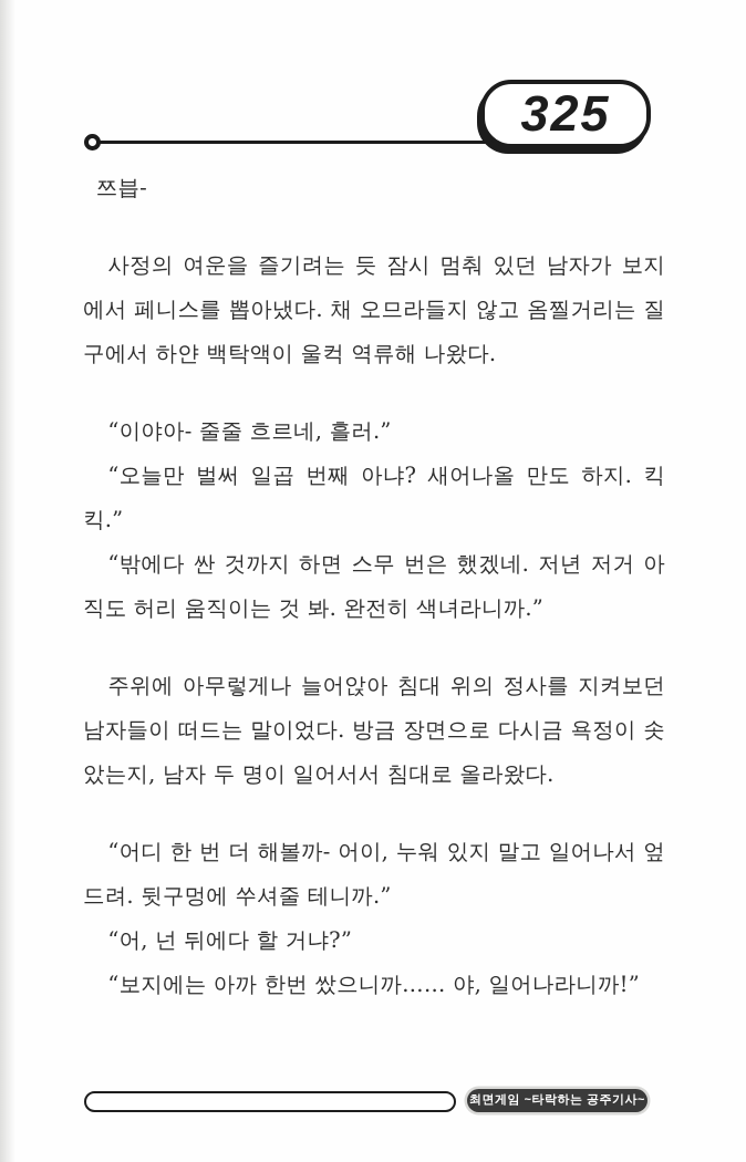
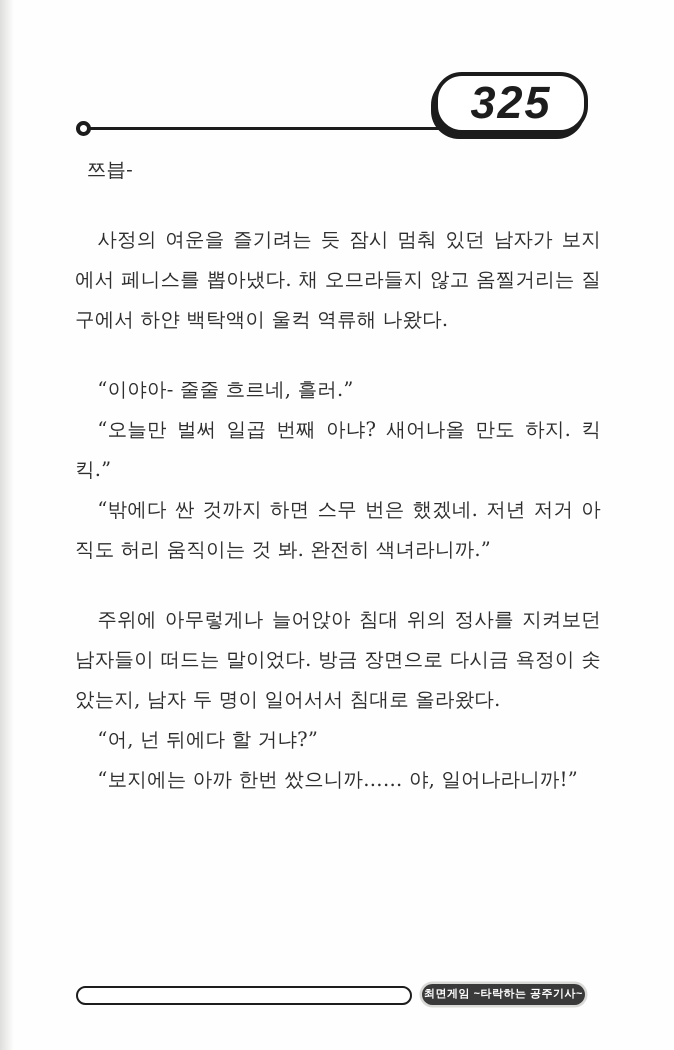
  325
  쯔븝-
  사정의 여운을 즐기려는 듯 잠시 멈춰 있던 남자가 보지에서 페니스를 뽑아냈다. 채 오므라들지 않고 옴찔거리는 질구에서 하얀 백탁액이 울컥 역류해 나왔다.
  “이야아- 줄줄 흐르네, 흘러.”
  “오늘만 벌써 일곱 번째 아냐? 새어나올 만도 하지. 킥킥.”
  “밖에다 싼 것까지 하면 스무 번은 했겠네. 저년 저거 아직도 허리 움직이는 것 봐. 완전히 색녀라니까.”
  주위에 아무렇게나 늘어앉아 침대 위의 정사를 지켜보던 남자들이 떠드는 말이었다. 방금 장면으로 다시금 욕정이 솟았는지, 남자 두 명이 일어서서 침대로 올라왔다.
- “어디 한 번 더 해볼까- 어이, 누워 있지 말고 일어나서 엎드려. 뒷구멍에 쑤셔줄 테니까.”
  “어, 넌 뒤에다 할 거냐?”
  “보지에는 아까 한번 쌌으니까…… 야, 일어나라니까!”
  최면게임 ~타락하는 공주기사~
